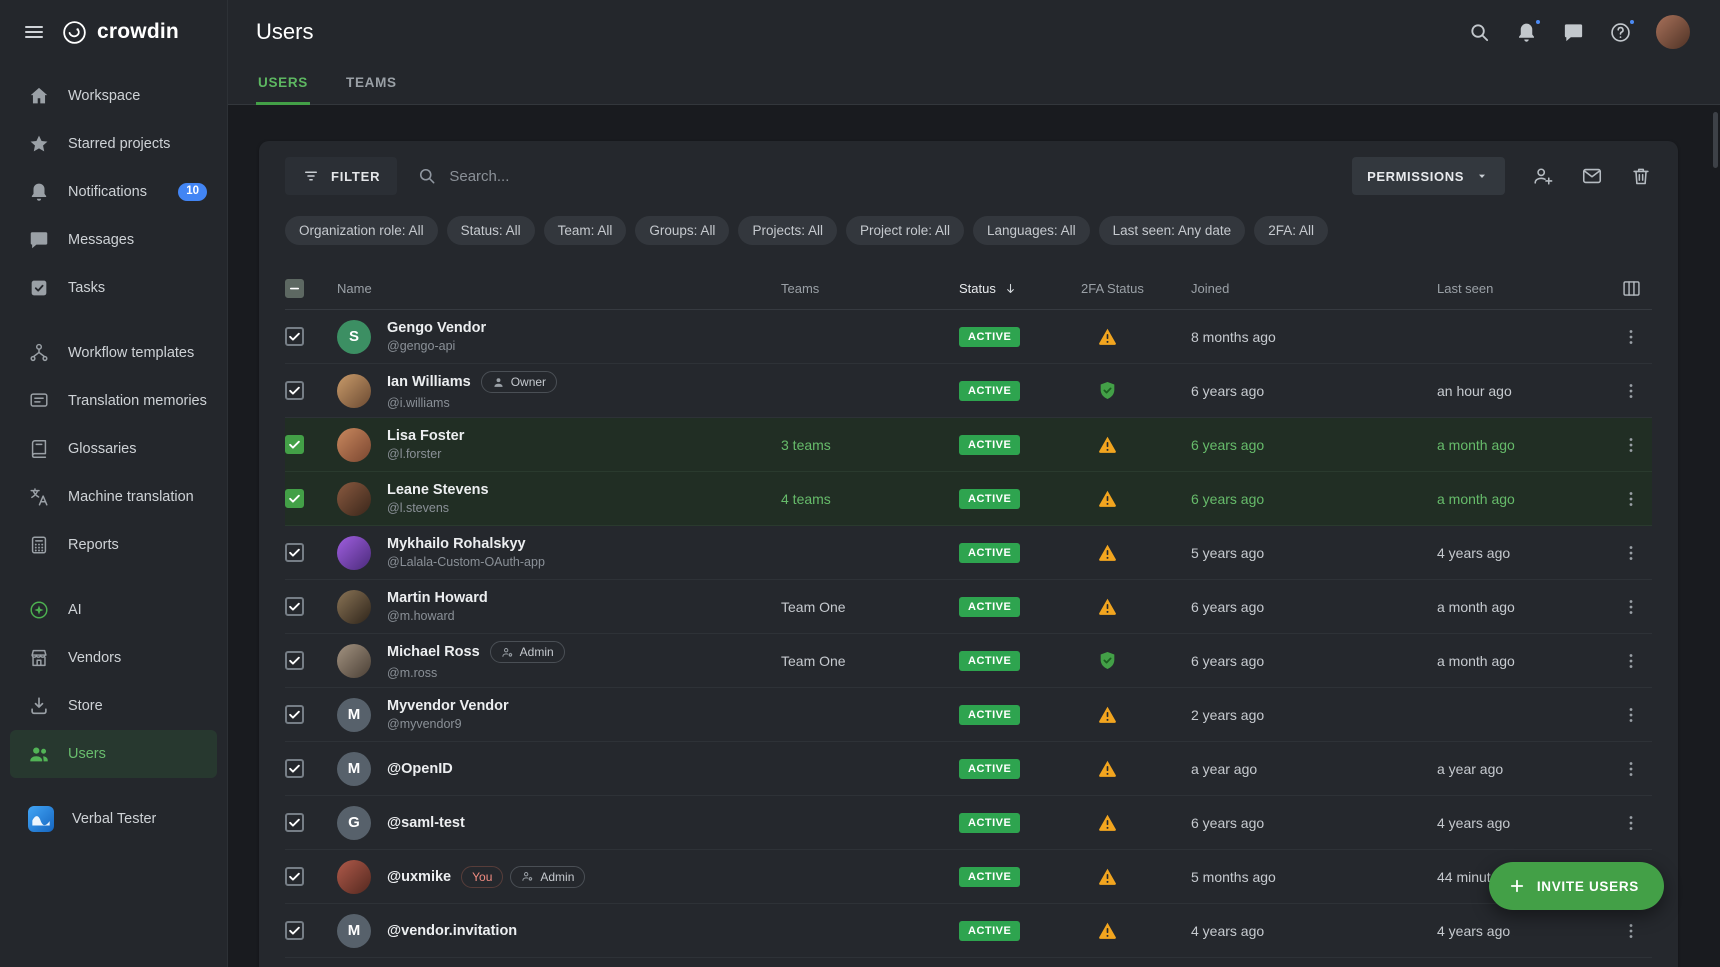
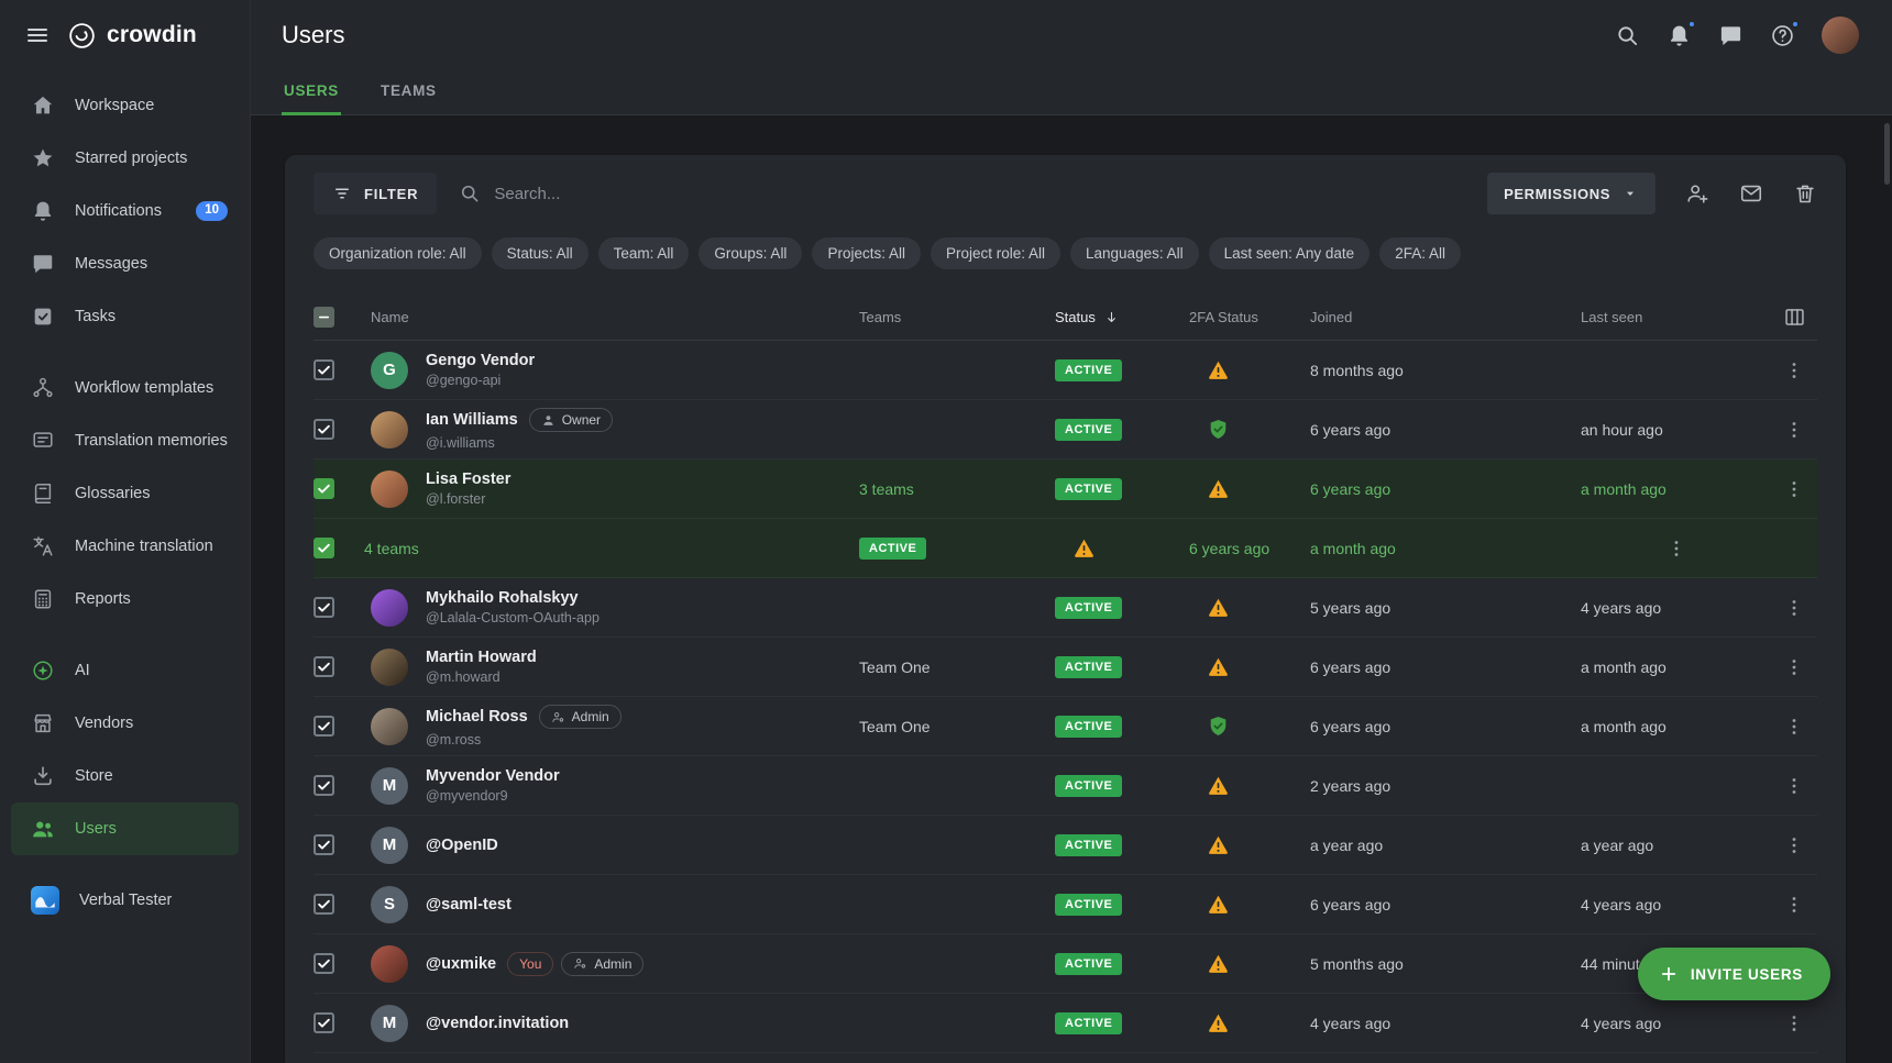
  crowdin
  Workspace
  Starred projects
  Notifications
  10
  Messages
  Tasks
  Workflow templates
  Translation memories
  Glossaries
  Machine translation
  Reports
  AI
  Vendors
  Store
  Users
  Verbal Tester
  Users
  USERS
  TEAMS
  FILTER
  Search...
  PERMISSIONS
  Organization role: All
  Status: All
  Team: All
  Groups: All
  Projects: All
  Project role: All
  Languages: All
  Last seen: Any date
  2FA: All
  Name
  Teams
  Status
  2FA Status
  Joined
  Last seen
- S
+ G
  Gengo Vendor
  @gengo-api
  ACTIVE
  8 months ago
  Ian Williams
  Owner
  @i.williams
  ACTIVE
  6 years ago
  an hour ago
  Lisa Foster
  @l.forster
  3 teams
  ACTIVE
  6 years ago
  a month ago
- Leane Stevens
- @l.stevens
  4 teams
  ACTIVE
  6 years ago
  a month ago
  Mykhailo Rohalskyy
  @Lalala-Custom-OAuth-app
  ACTIVE
  5 years ago
  4 years ago
  Martin Howard
  @m.howard
  Team One
  ACTIVE
  6 years ago
  a month ago
  Michael Ross
  Admin
  @m.ross
  Team One
  ACTIVE
  6 years ago
  a month ago
  M
  Myvendor Vendor
  @myvendor9
  ACTIVE
  2 years ago
  M
  @OpenID
  ACTIVE
  a year ago
  a year ago
- G
+ S
  @saml-test
  ACTIVE
  6 years ago
  4 years ago
  @uxmike
  You
  Admin
  ACTIVE
  5 months ago
  44 minut
  M
  @vendor.invitation
  ACTIVE
  4 years ago
  4 years ago
  INVITE USERS
